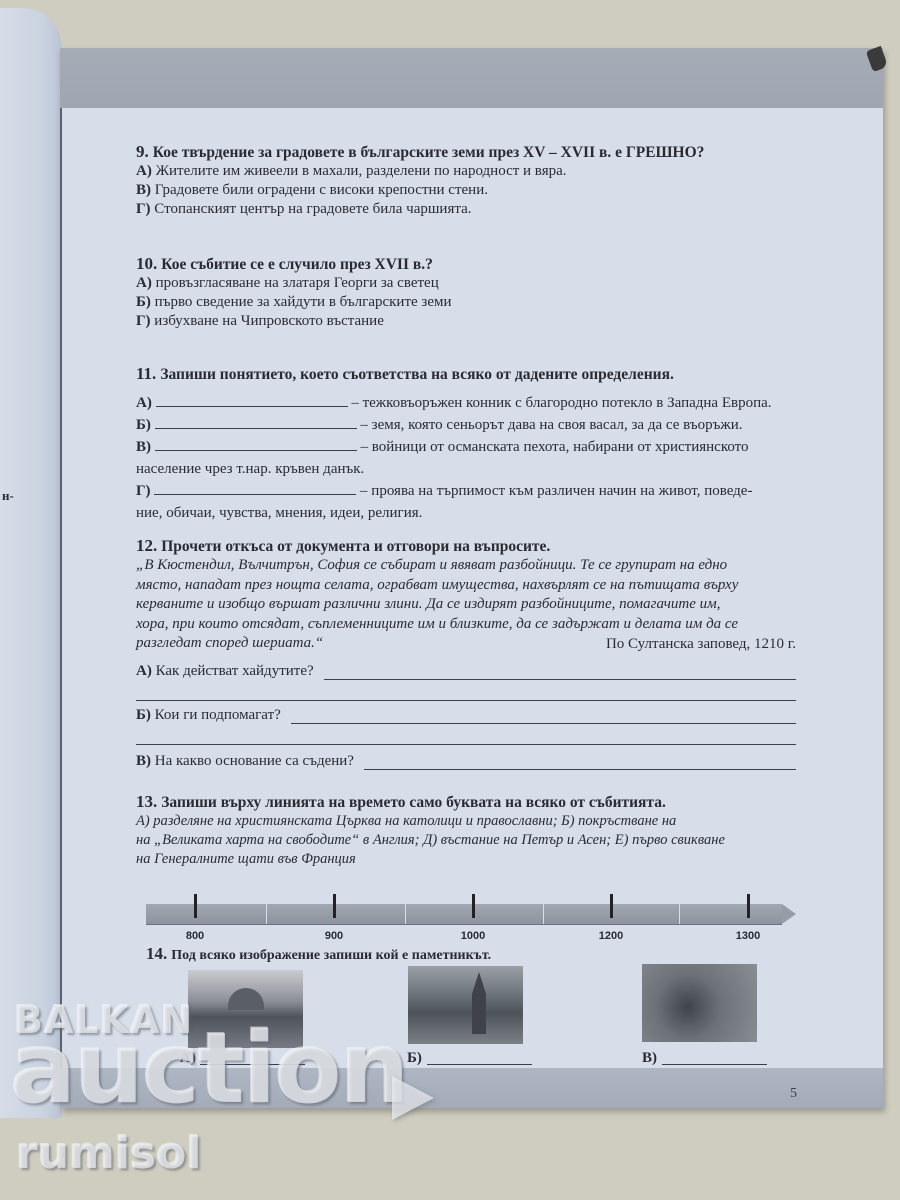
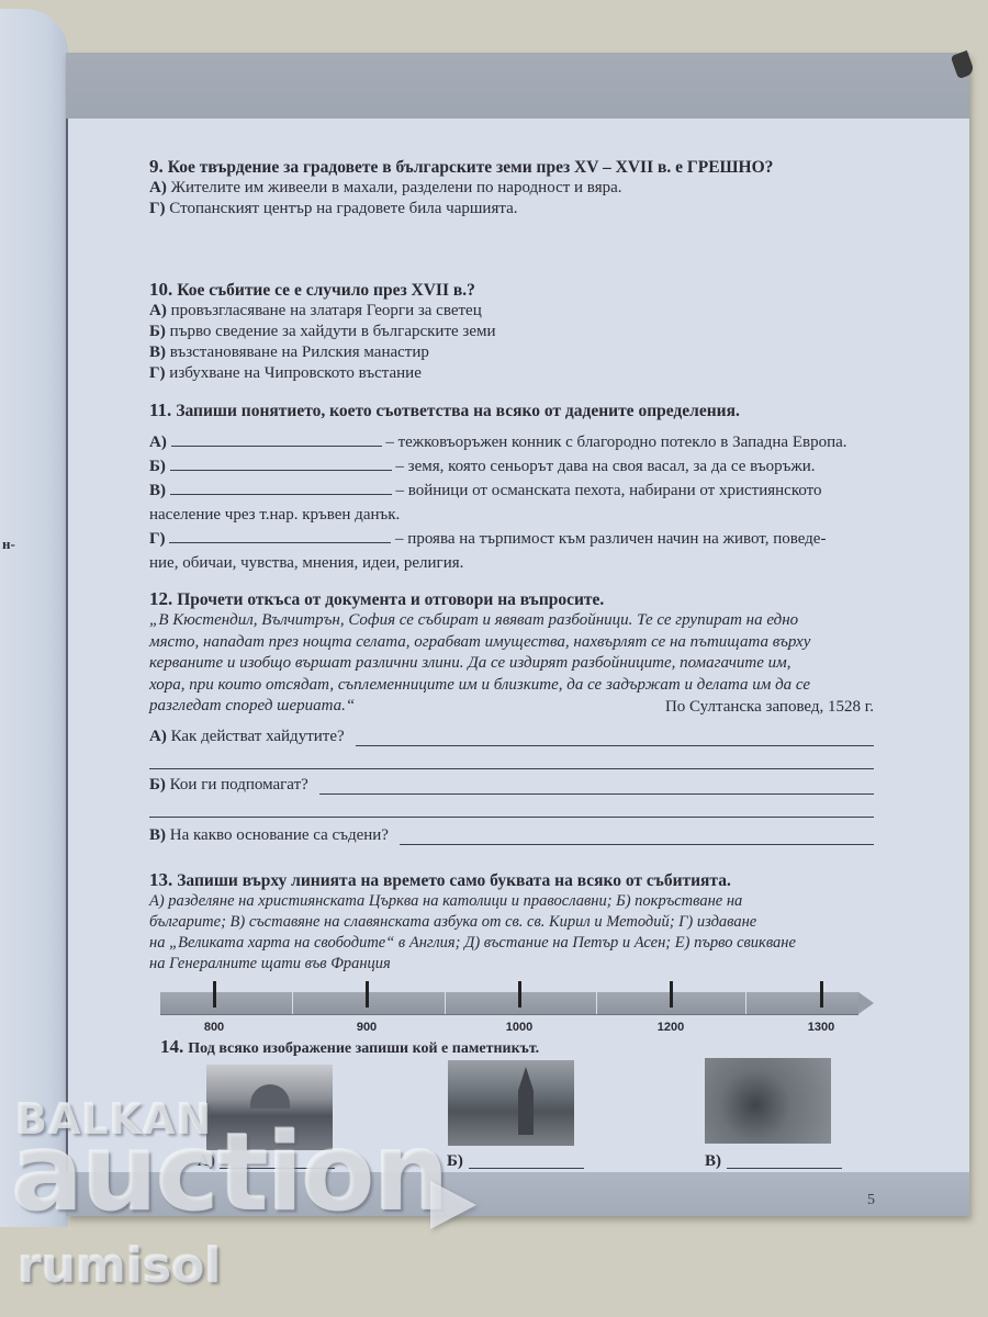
  н-
  9. Кое твърдение за градовете в българските земи през XV – XVII в. е ГРЕШНО?
  А) Жителите им живеели в махали, разделени по народност и вяра.
- В) Градовете били оградени с високи крепостни стени.
  Г) Стопанският център на градовете била чаршията.
  10. Кое събитие се е случило през XVII в.?
  А) провъзгласяване на златаря Георги за светец
  Б) първо сведение за хайдути в българските земи
+ В) възстановяване на Рилския манастир
  Г) избухване на Чипровското въстание
  11. Запиши понятието, което съответства на всяко от дадените определения.
  А) – тежковъоръжен конник с благородно потекло в Западна Европа.
  Б) – земя, която сеньорът дава на своя васал, за да се въоръжи.
  В) – войници от османската пехота, набирани от християнското
  население чрез т.нар. кръвен данък.
  Г) – проява на търпимост към различен начин на живот, поведе-
  ние, обичаи, чувства, мнения, идеи, религия.
  12. Прочети откъса от документа и отговори на въпросите.
  „В Кюстендил, Вълчитрън, София се събират и явяват разбойници. Те се групират на едно
  място, нападат през нощта селата, ограбват имущества, нахвърлят се на пътищата върху
  керваните и изобщо вършат различни злини. Да се издирят разбойниците, помагачите им,
  хора, при които отсядат, съплеменниците им и близките, да се задържат и делата им да се
  разгледат според шериата.“
- По Султанска заповед, 1210 г.
+ По Султанска заповед, 1528 г.
  А)
  Как действат хайдутите?
  Б)
  Кои ги подпомагат?
  В)
  На какво основание са съдени?
  13. Запиши върху линията на времето само буквата на всяко от събитията.
  А) разделяне на християнската Църква на католици и православни; Б) покръстване на
+ българите; В) съставяне на славянската азбука от св. св. Кирил и Методий; Г) издаване
  на „Великата харта на свободите“ в Англия; Д) въстание на Петър и Асен; Е) първо свикване
  на Генералните щати във Франция
  800
  900
  1000
  1200
  1300
  14. Под всяко изображение запиши кой е паметникът.
  А)
  Б)
  В)
  5
  BALKAN
  auction
  rumisol
